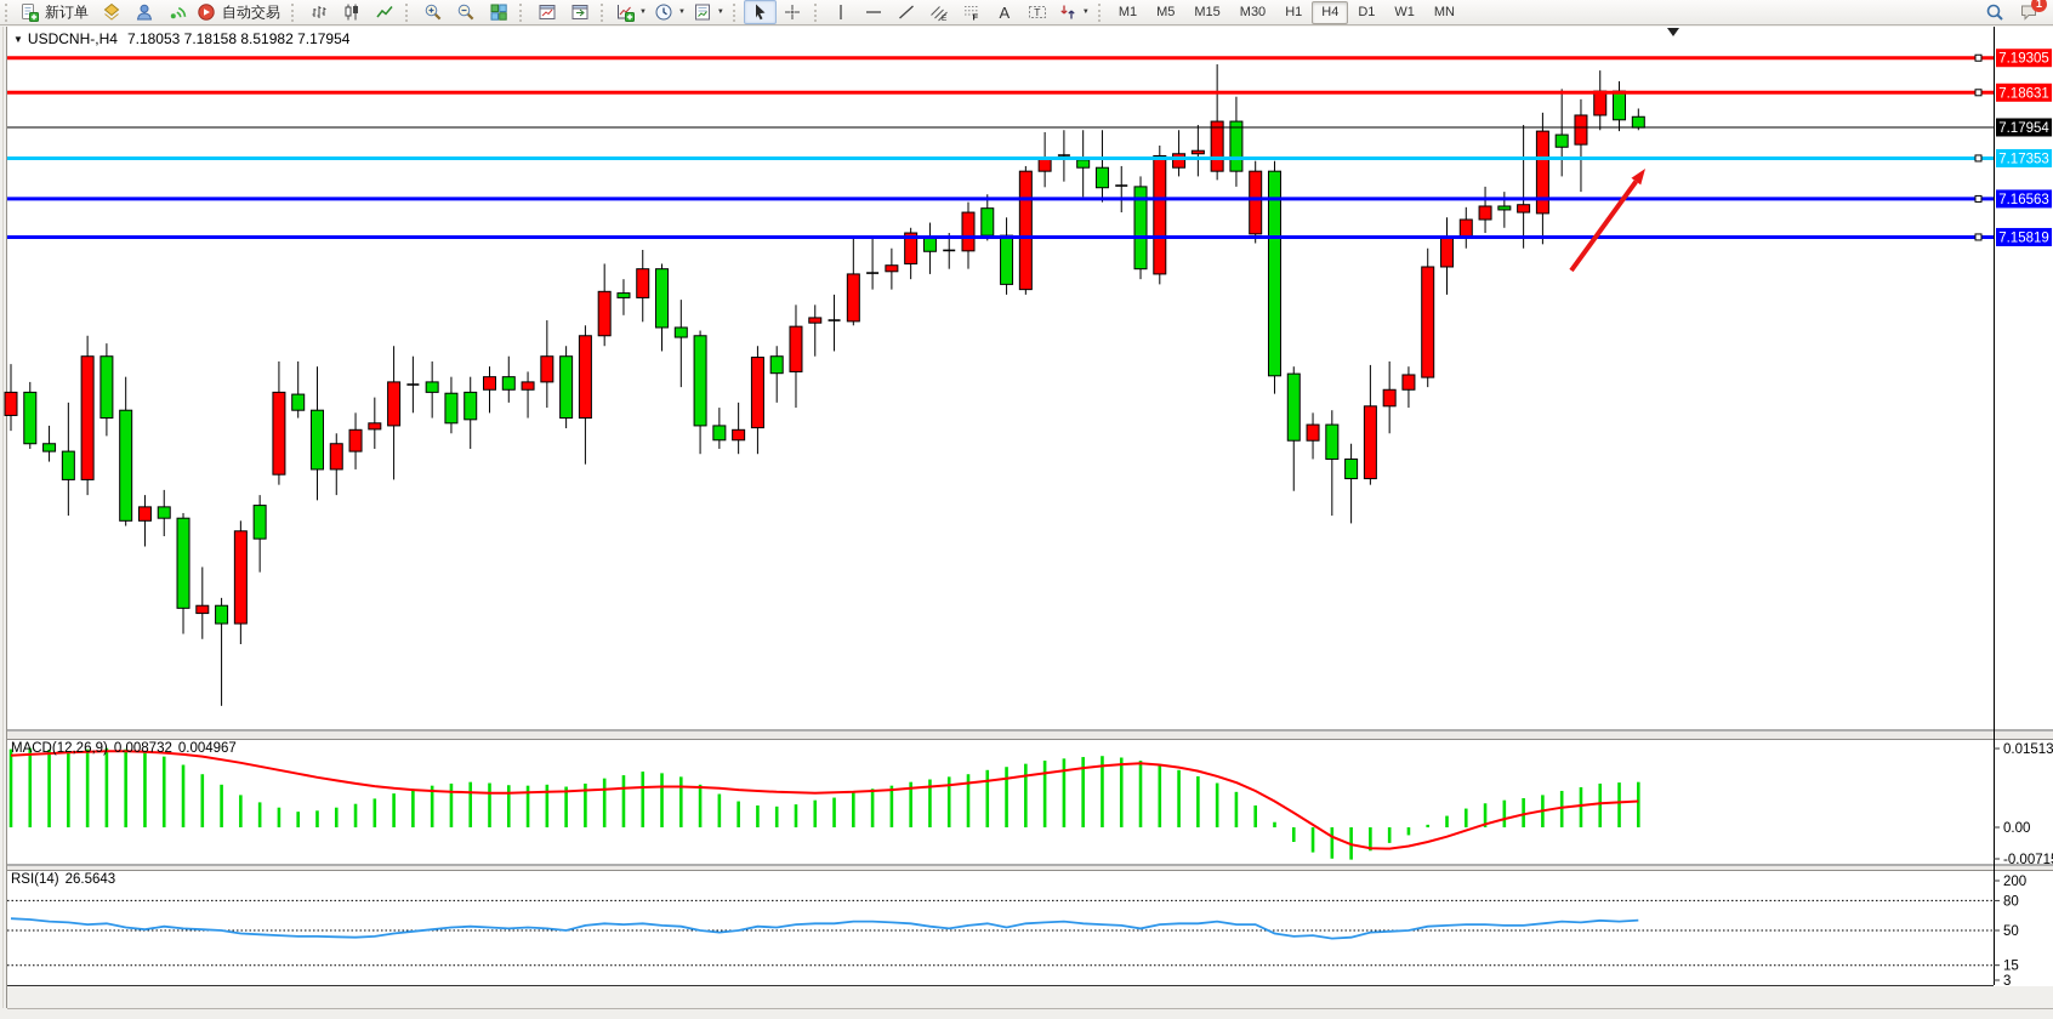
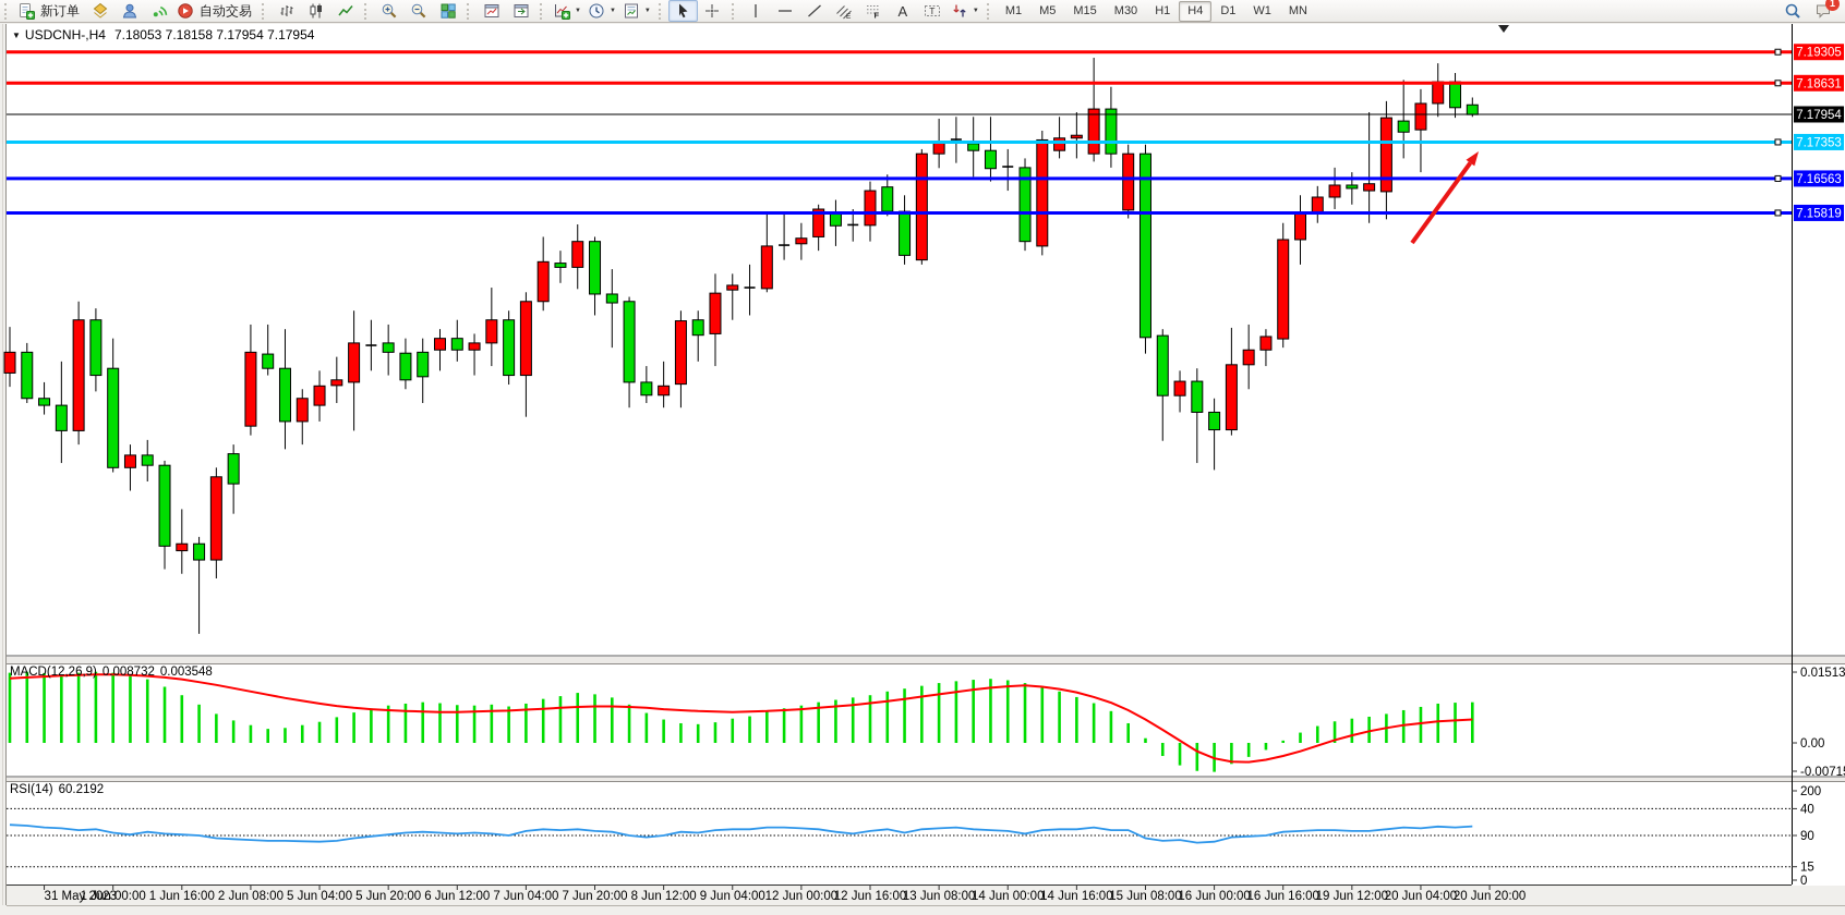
  新订单
  自动交易
  F
  A
  T
  M1
  M5
  M15
  M30
  H1
  H4
  D1
  W1
  MN
  1
  0.01513
  0.00
  -0.0071
  200
- 80
+ 40
- 50
+ 90
  15
- 3
+ 0
  7.19305
  7.18631
  7.17954
  7.17353
  7.16563
  7.15819
+ 31 May 2023
+ 1 Jun 00:00
+ 1 Jun 16:00
+ 2 Jun 08:00
+ 5 Jun 04:00
+ 5 Jun 20:00
+ 6 Jun 12:00
+ 7 Jun 04:00
+ 7 Jun 20:00
+ 8 Jun 12:00
+ 9 Jun 04:00
+ 12 Jun 00:00
+ 12 Jun 16:00
+ 13 Jun 08:00
+ 14 Jun 00:00
+ 14 Jun 16:00
+ 15 Jun 08:00
+ 16 Jun 00:00
+ 16 Jun 16:00
+ 19 Jun 12:00
+ 20 Jun 04:00
+ 20 Jun 20:00
- ▼ USDCNH-,H4 7.18053 7.18158 8.51982 7.17954
+ ▼ USDCNH-,H4 7.18053 7.18158 7.17954 7.17954
- MACD(12,26,9) 0.008732 0.004967
+ MACD(12,26,9) 0.008732 0.003548
- RSI(14) 26.5643
+ RSI(14) 60.2192
